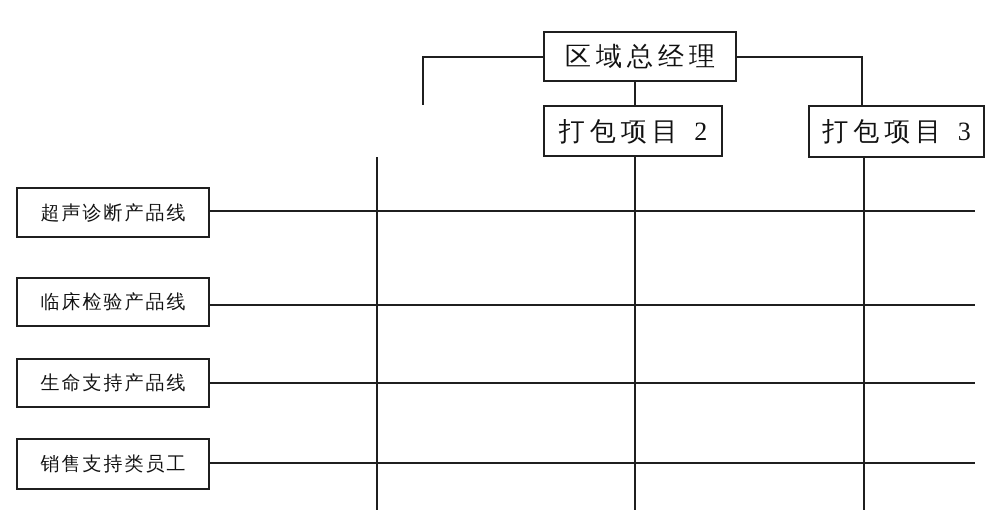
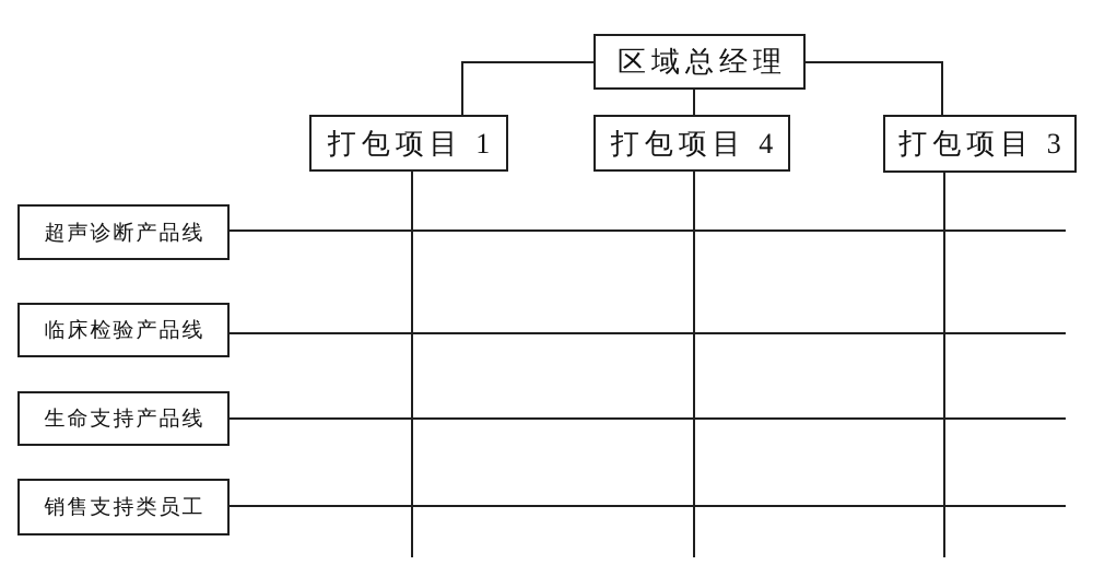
  区域总经理
+ 打包项目 1
- 打包项目 2
+ 打包项目 4
  打包项目 3
  超声诊断产品线
  临床检验产品线
  生命支持产品线
  销售支持类员工
